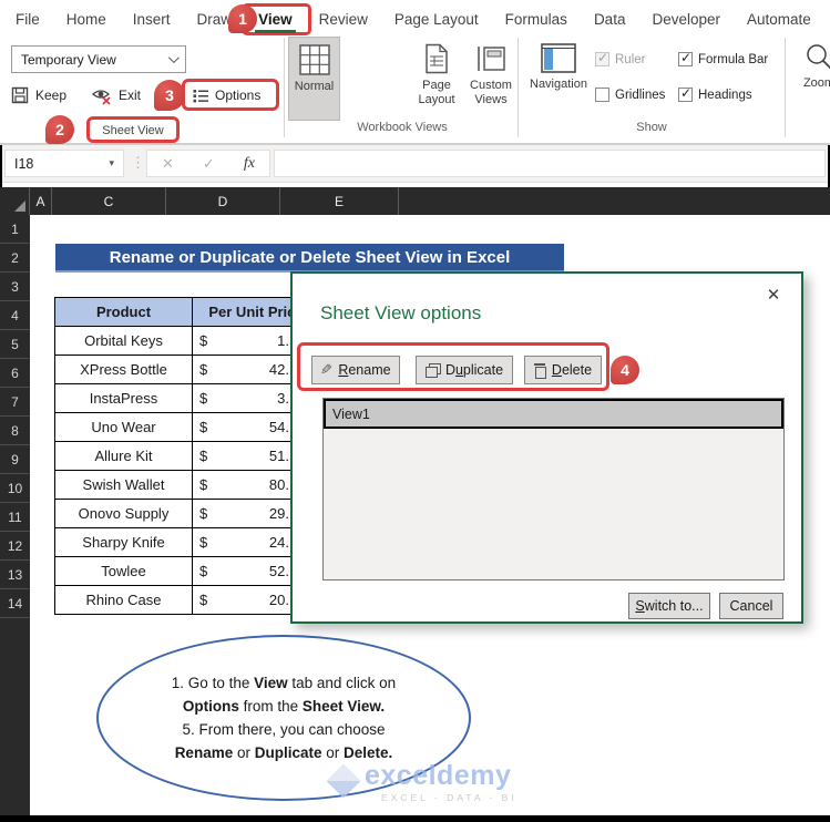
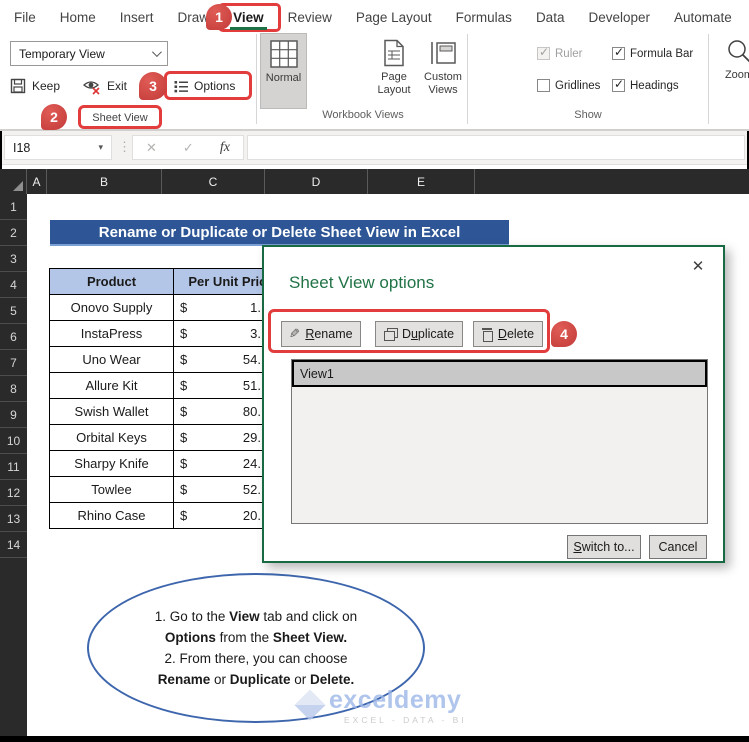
  File
  Home
  Insert
  Draw
  View
  Review
  Page Layout
  Formulas
  Data
  Developer
  Automate
  Temporary View
  Keep
  Exit
  Options
  Sheet View
  Normal
  Page Layout
  Custom Views
  Workbook Views
- Navigation
  Ruler
  Gridlines
  Formula Bar
  Headings
  Show
  Zoom
  1
  2
  3
  I18
  ▾
  ⋮
  ✕
  ✓
  fx
  A
+ B
  C
  D
  E
  1
  2
  3
  4
  5
  6
  7
  8
  9
  10
  11
  12
  13
  14
  Rename or Duplicate or Delete Sheet View in Excel
  Product	Per Unit Pri
- Orbital Keys	$ 1.
+ Onovo Supply	$ 1.
- XPress Bottle	$ 42.
  InstaPress	$ 3.
  Uno Wear	$ 54.
  Allure Kit	$ 51.
  Swish Wallet	$ 80.
- Onovo Supply	$ 29.
+ Orbital Keys	$ 29.
  Sharpy Knife	$ 24.
  Towlee	$ 52.
  Rhino Case	$ 20.
  1. Go to the View tab and click on
  Options from the Sheet View.
- 5. From there, you can choose
+ 2. From there, you can choose
  Rename or Duplicate or Delete.
  exceldemy
  EXCEL - DATA - BI
  ✕
  Sheet View options
  Rename
  Duplicate
  Delete
  View1
  Switch to...
  Cancel
  4
